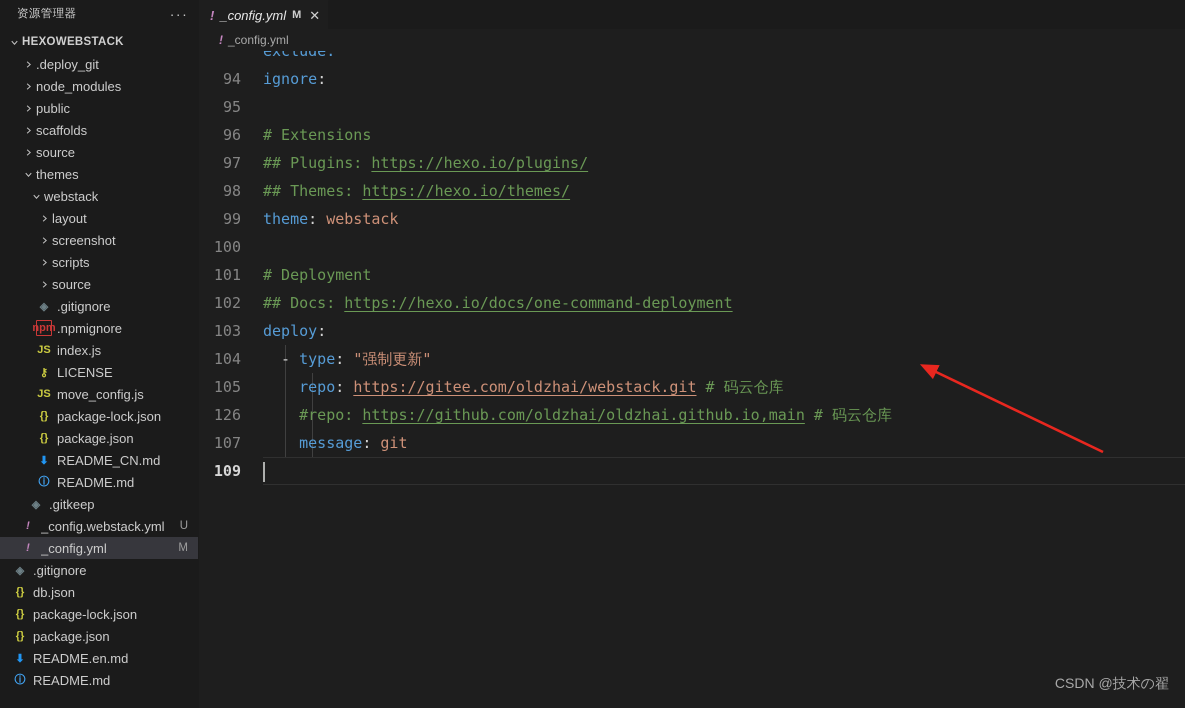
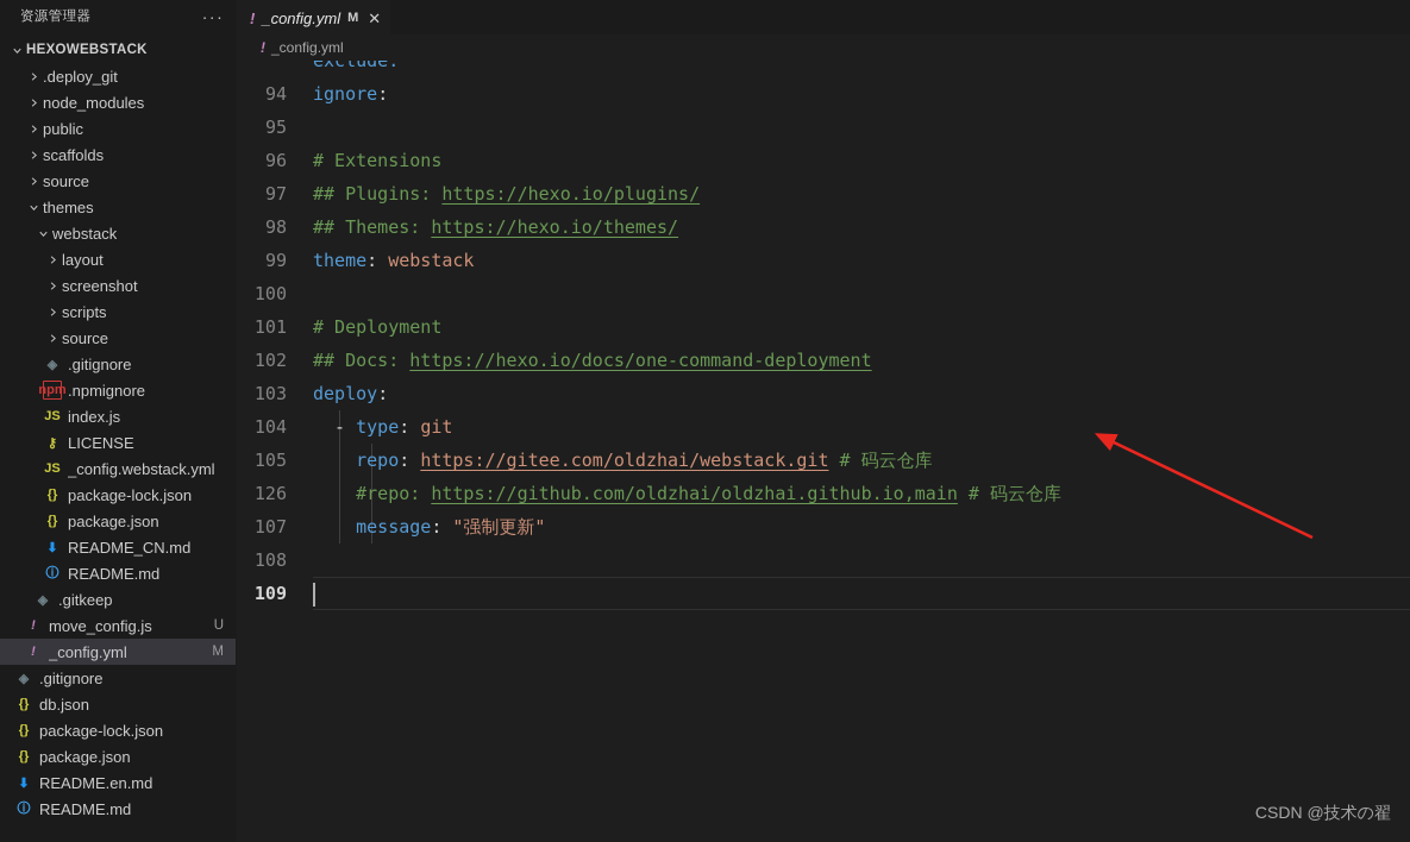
  资源管理器
  ···
  HEXOWEBSTACK
  .deploy_git
  node_modules
  public
  scaffolds
  source
  themes
  webstack
  layout
  screenshot
  scripts
  source
  ◈
  .gitignore
  npm
  .npmignore
  JS
  index.js
  ⚷
  LICENSE
  JS
- move_config.js
+ _config.webstack.yml
  {}
  package-lock.json
  {}
  package.json
  ⬇
  README_CN.md
  ⓘ
  README.md
  ◈
  .gitkeep
  !
- _config.webstack.yml
+ move_config.js
  U
  !
  _config.yml
  M
  ◈
  .gitignore
  {}
  db.json
  {}
  package-lock.json
  {}
  package.json
  ⬇
  README.en.md
  ⓘ
  README.md
  !
  _config.yml
  M
  ✕
  !
  _config.yml
  exclude:
  94
  ignore:
  95
  96
  # Extensions
  97
  ## Plugins: https://hexo.io/plugins/
  98
  ## Themes: https://hexo.io/themes/
  99
  theme: webstack
  100
  101
  # Deployment
  102
  ## Docs: https://hexo.io/docs/one-command-deployment
  103
  deploy:
  104
- - type: "强制更新"
+ - type: git
  105
  repo: https://gitee.com/oldzhai/webstack.git # 码云仓库
  126
  #repo: https://github.com/oldzhai/oldzhai.github.io,main # 码云仓库
  107
- message: git
+ message: "强制更新"
+ 108
  109
  CSDN @技术の翟
